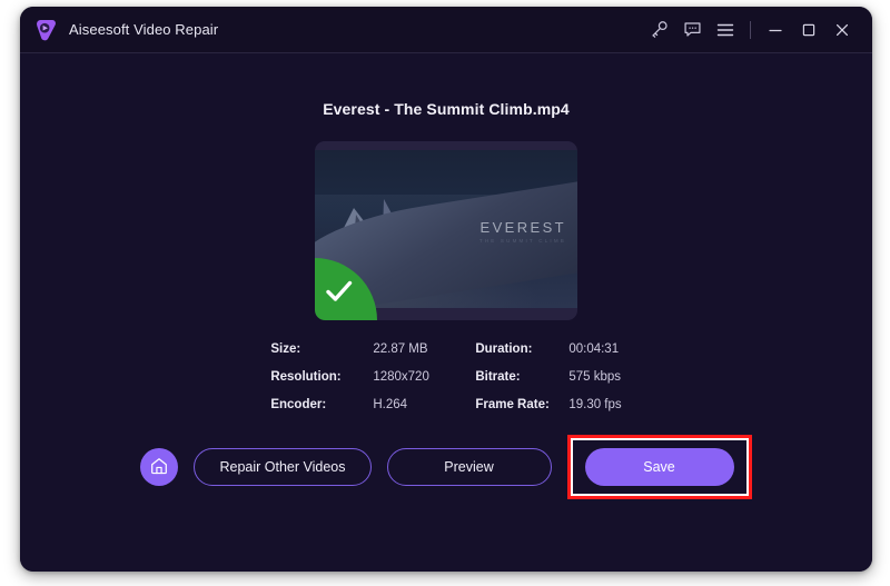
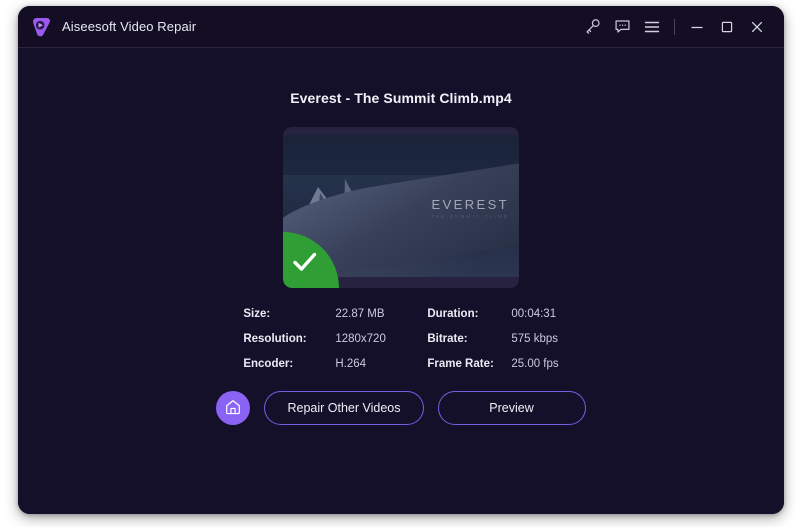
  Aiseesoft Video Repair
  Everest - The Summit Climb.mp4
  EVEREST
  Size:
  22.87 MB
  Duration:
  00:04:31
  Resolution:
  1280x720
  Bitrate:
  575 kbps
  Encoder:
  H.264
  Frame Rate:
- 19.30 fps
+ 25.00 fps
  Repair Other Videos
  Preview
- Save
